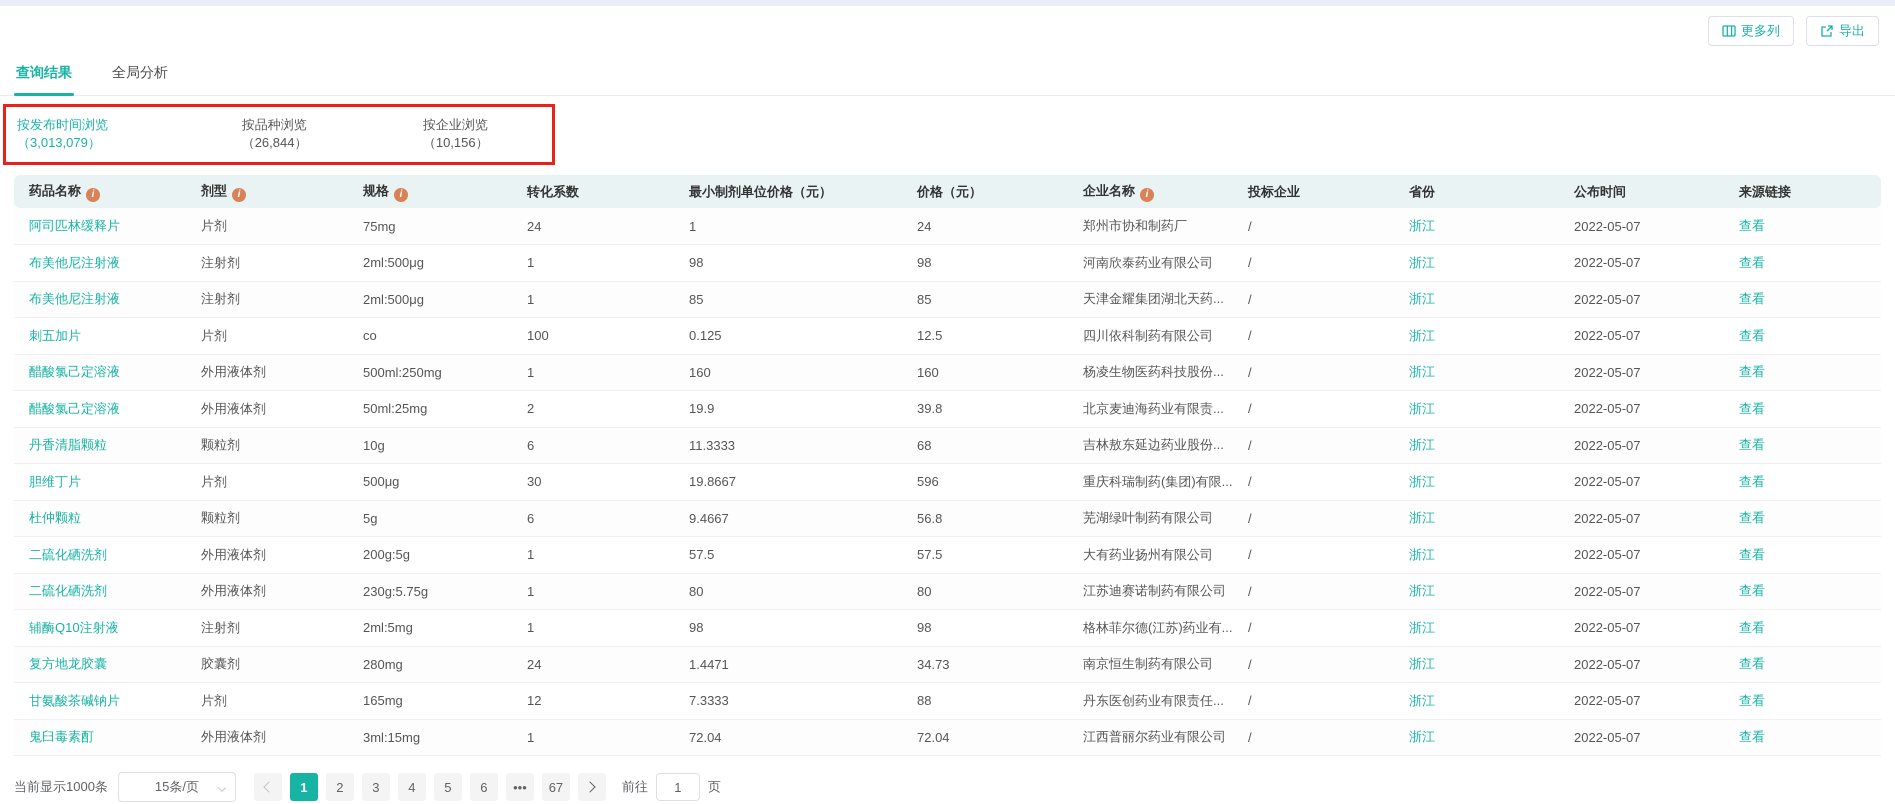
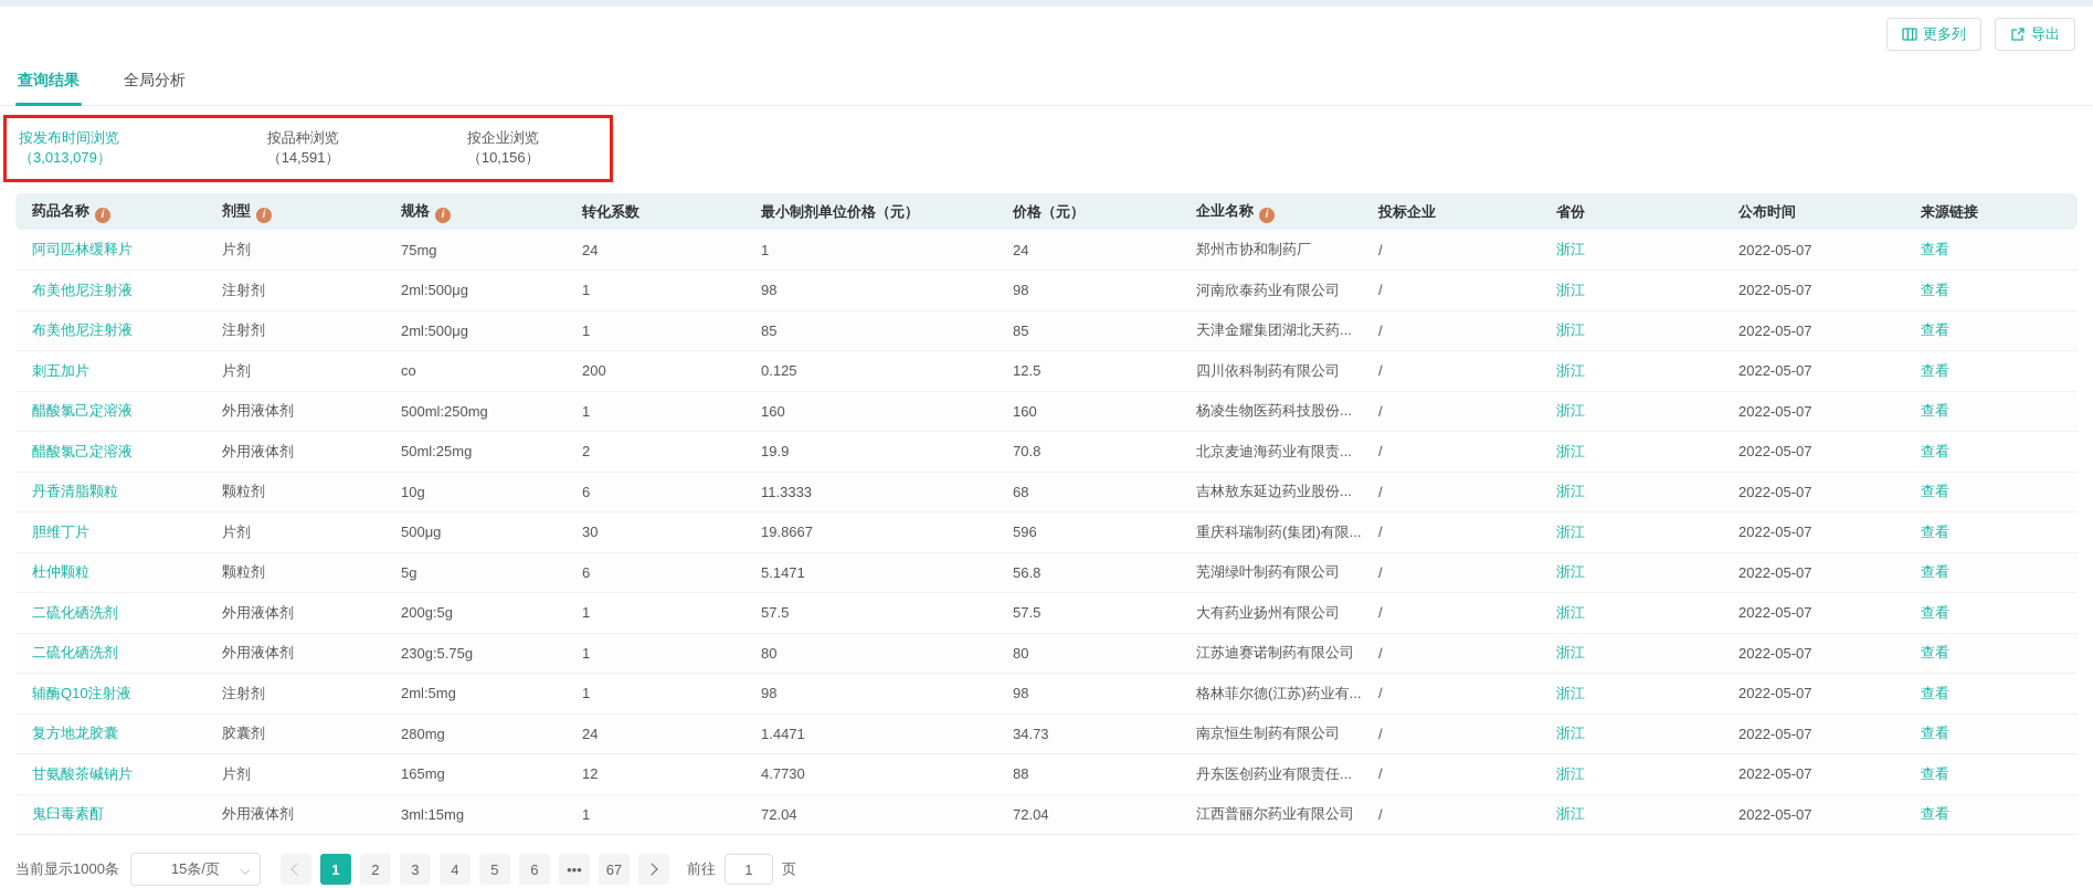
  更多列
  导出
  查询结果
  全局分析
  按发布时间浏览（3,013,079）
- 按品种浏览（26,844）
+ 按品种浏览（14,591）
  按企业浏览（10,156）
  药品名称	剂型	规格	转化系数	最小制剂单位价格（元）	价格（元）	企业名称	投标企业	省份	公布时间	来源链接
  阿司匹林缓释片	片剂	75mg	24	1	24	郑州市协和制药厂	/	浙江	2022-05-07	查看
  布美他尼注射液	注射剂	2ml:500μg	1	98	98	河南欣泰药业有限公司	/	浙江	2022-05-07	查看
  布美他尼注射液	注射剂	2ml:500μg	1	85	85	天津金耀集团湖北天药...	/	浙江	2022-05-07	查看
- 刺五加片	片剂	co	100	0.125	12.5	四川依科制药有限公司	/	浙江	2022-05-07	查看
+ 刺五加片	片剂	co	200	0.125	12.5	四川依科制药有限公司	/	浙江	2022-05-07	查看
  醋酸氯己定溶液	外用液体剂	500ml:250mg	1	160	160	杨凌生物医药科技股份...	/	浙江	2022-05-07	查看
- 醋酸氯己定溶液	外用液体剂	50ml:25mg	2	19.9	39.8	北京麦迪海药业有限责...	/	浙江	2022-05-07	查看
+ 醋酸氯己定溶液	外用液体剂	50ml:25mg	2	19.9	70.8	北京麦迪海药业有限责...	/	浙江	2022-05-07	查看
  丹香清脂颗粒	颗粒剂	10g	6	11.3333	68	吉林敖东延边药业股份...	/	浙江	2022-05-07	查看
  胆维丁片	片剂	500μg	30	19.8667	596	重庆科瑞制药(集团)有限...	/	浙江	2022-05-07	查看
- 杜仲颗粒	颗粒剂	5g	6	9.4667	56.8	芜湖绿叶制药有限公司	/	浙江	2022-05-07	查看
+ 杜仲颗粒	颗粒剂	5g	6	5.1471	56.8	芜湖绿叶制药有限公司	/	浙江	2022-05-07	查看
  二硫化硒洗剂	外用液体剂	200g:5g	1	57.5	57.5	大有药业扬州有限公司	/	浙江	2022-05-07	查看
  二硫化硒洗剂	外用液体剂	230g:5.75g	1	80	80	江苏迪赛诺制药有限公司	/	浙江	2022-05-07	查看
  辅酶Q10注射液	注射剂	2ml:5mg	1	98	98	格林菲尔德(江苏)药业有...	/	浙江	2022-05-07	查看
  复方地龙胶囊	胶囊剂	280mg	24	1.4471	34.73	南京恒生制药有限公司	/	浙江	2022-05-07	查看
- 甘氨酸茶碱钠片	片剂	165mg	12	7.3333	88	丹东医创药业有限责任...	/	浙江	2022-05-07	查看
+ 甘氨酸茶碱钠片	片剂	165mg	12	4.7730	88	丹东医创药业有限责任...	/	浙江	2022-05-07	查看
  鬼臼毒素酊	外用液体剂	3ml:15mg	1	72.04	72.04	江西普丽尔药业有限公司	/	浙江	2022-05-07	查看
  当前显示1000条
  15条/页
  1
  2
  3
  4
  5
  6
  •••
  67
  前往
  1
  页
